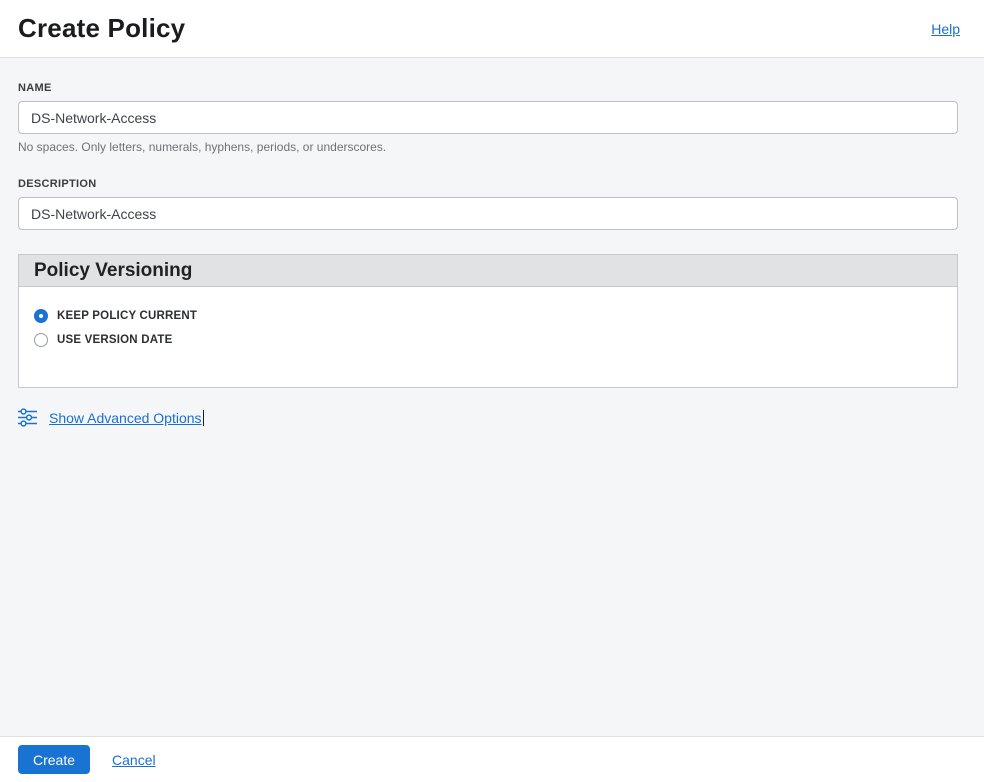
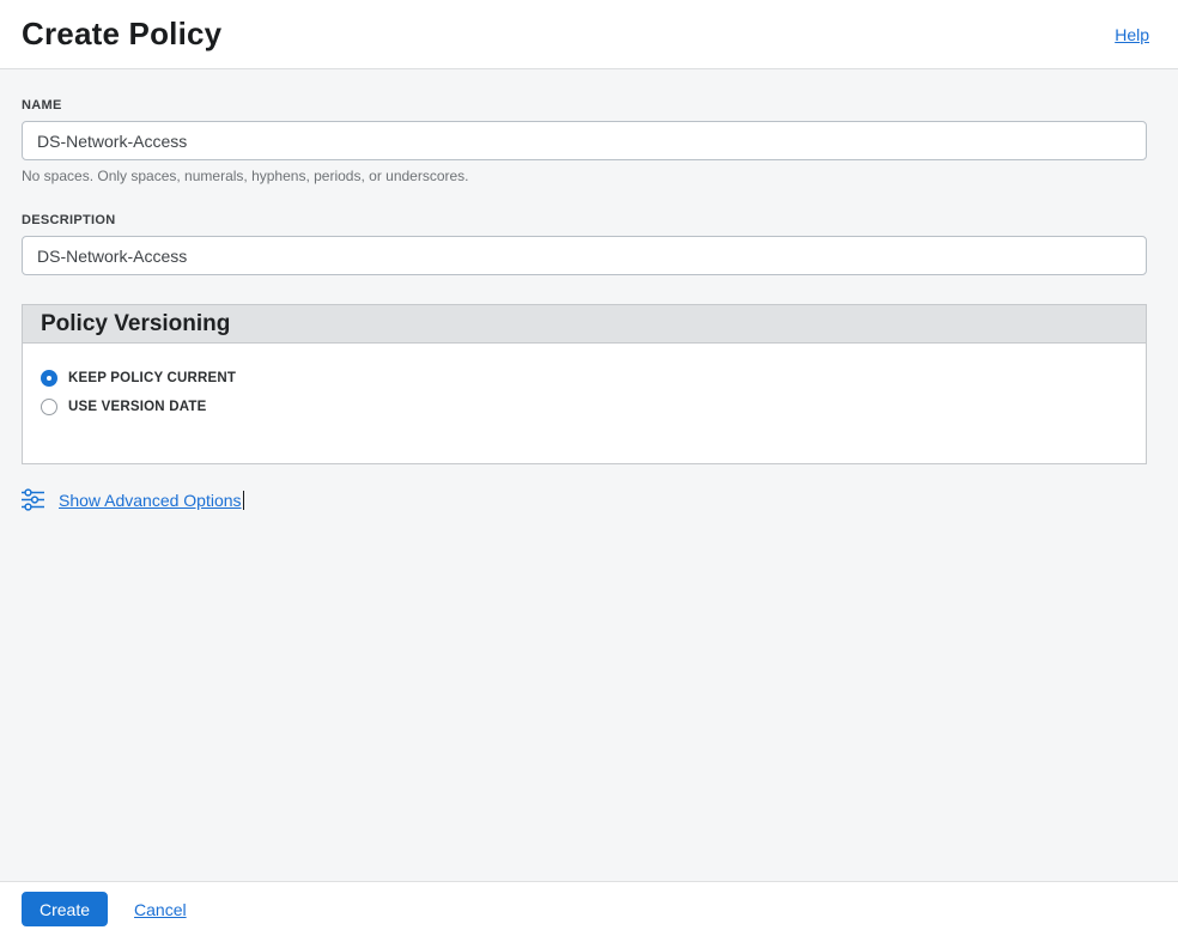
  Create Policy
  Help
  NAME
  DS-Network-Access
- No spaces. Only letters, numerals, hyphens, periods, or underscores.
+ No spaces. Only spaces, numerals, hyphens, periods, or underscores.
  DESCRIPTION
  DS-Network-Access
  Policy Versioning
  KEEP POLICY CURRENT
  USE VERSION DATE
  Show Advanced Options
  Create
  Cancel
